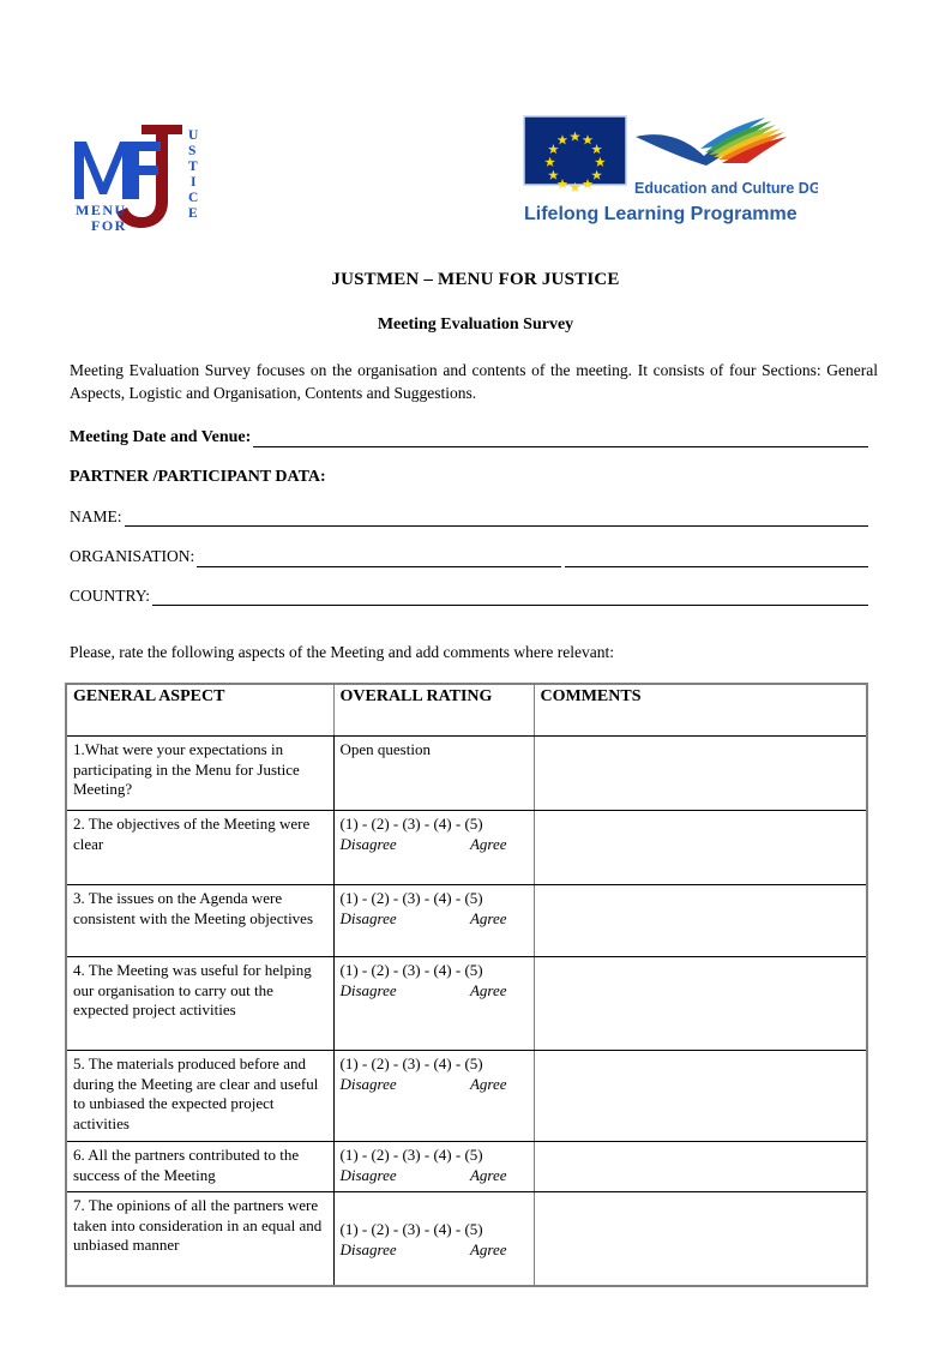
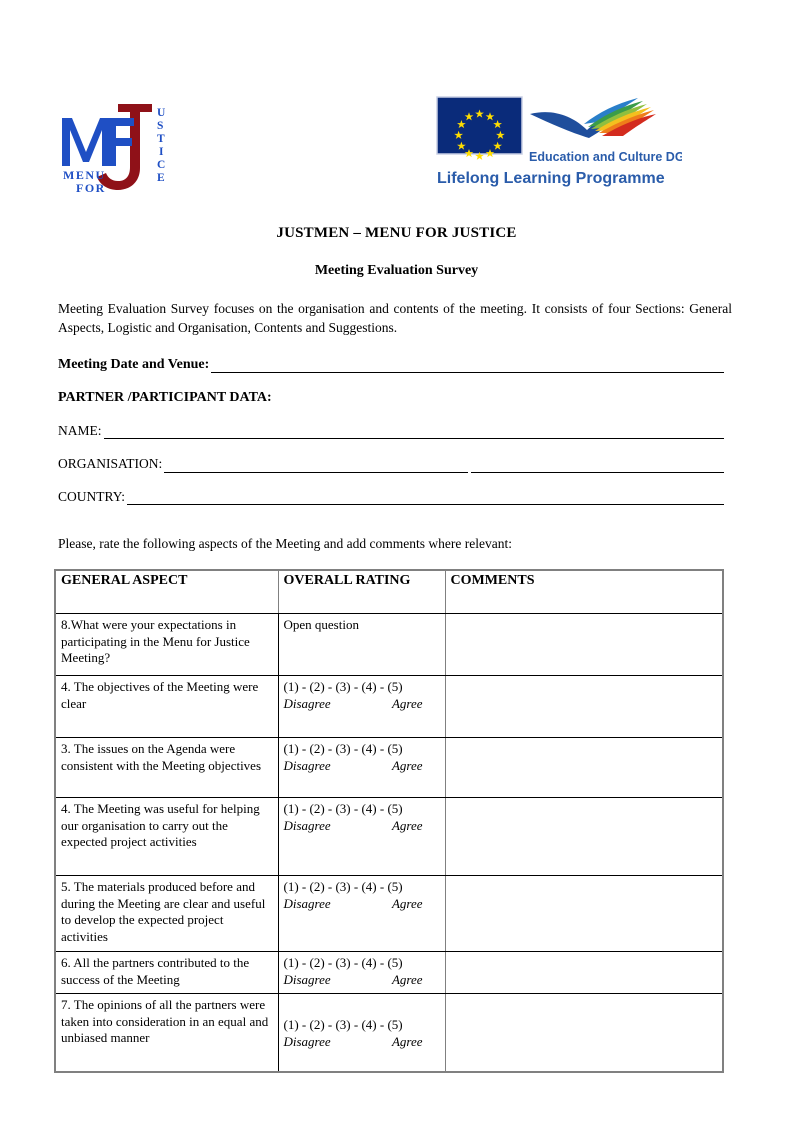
  MENU
  FOR
  U
  S
  T
  I
  C
  E
  Education and Culture DG
  Lifelong Learning Programme
  JUSTMEN – MENU FOR JUSTICE
  Meeting Evaluation Survey
  Meeting Evaluation Survey focuses on the organisation and contents of the meeting. It consists of four Sections: General Aspects, Logistic and Organisation, Contents and Suggestions.
  Meeting Date and Venue:
  PARTNER /PARTICIPANT DATA:
  NAME:
  ORGANISATION:
  COUNTRY:
  Please, rate the following aspects of the Meeting and add comments where relevant:
  GENERAL ASPECT	OVERALL RATING	COMMENTS
- 1.What were your expectations in participating in the Menu for Justice Meeting?	Open question
+ 8.What were your expectations in participating in the Menu for Justice Meeting?	Open question
- 2. The objectives of the Meeting were clear	(1) - (2) - (3) - (4) - (5) Disagree Agree
+ 4. The objectives of the Meeting were clear	(1) - (2) - (3) - (4) - (5) Disagree Agree
  3. The issues on the Agenda were consistent with the Meeting objectives	(1) - (2) - (3) - (4) - (5) Disagree Agree
  4. The Meeting was useful for helping our organisation to carry out the expected project activities	(1) - (2) - (3) - (4) - (5) Disagree Agree
- 5. The materials produced before and during the Meeting are clear and useful to unbiased the expected project activities	(1) - (2) - (3) - (4) - (5) Disagree Agree
+ 5. The materials produced before and during the Meeting are clear and useful to develop the expected project activities	(1) - (2) - (3) - (4) - (5) Disagree Agree
  6. All the partners contributed to the success of the Meeting	(1) - (2) - (3) - (4) - (5) Disagree Agree
  7. The opinions of all the partners were taken into consideration in an equal and unbiased manner	(1) - (2) - (3) - (4) - (5) Disagree Agree
